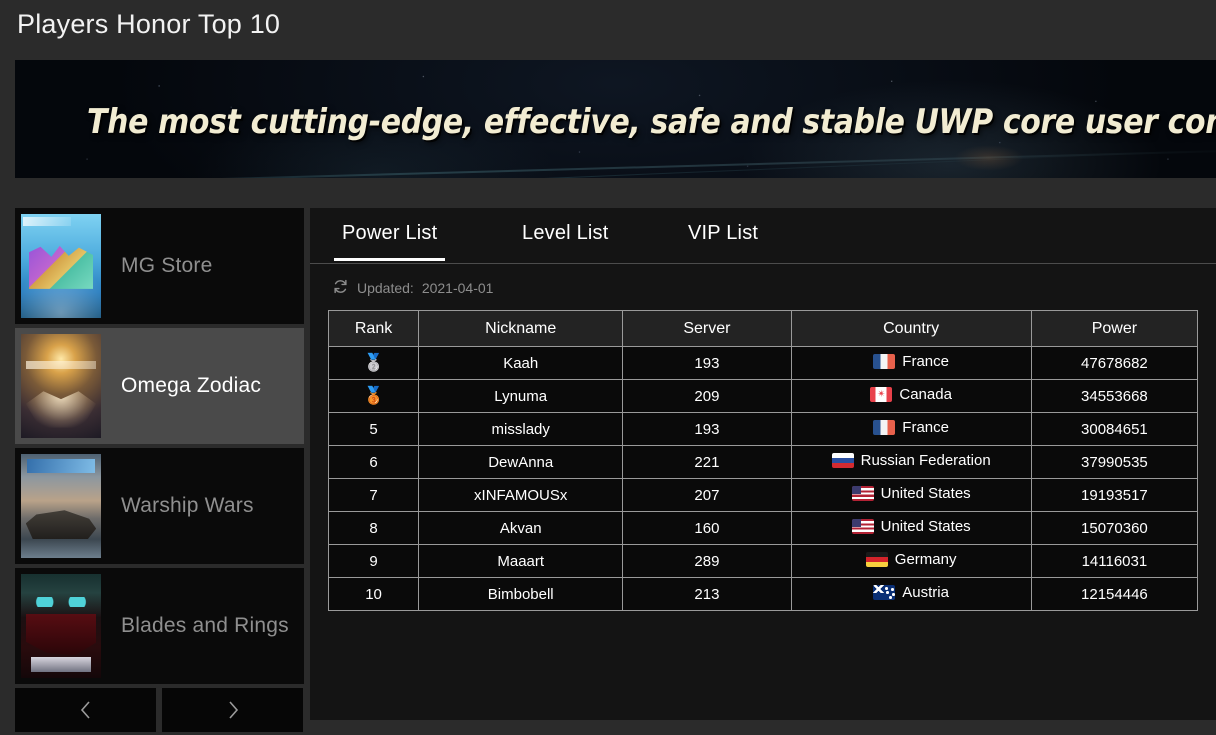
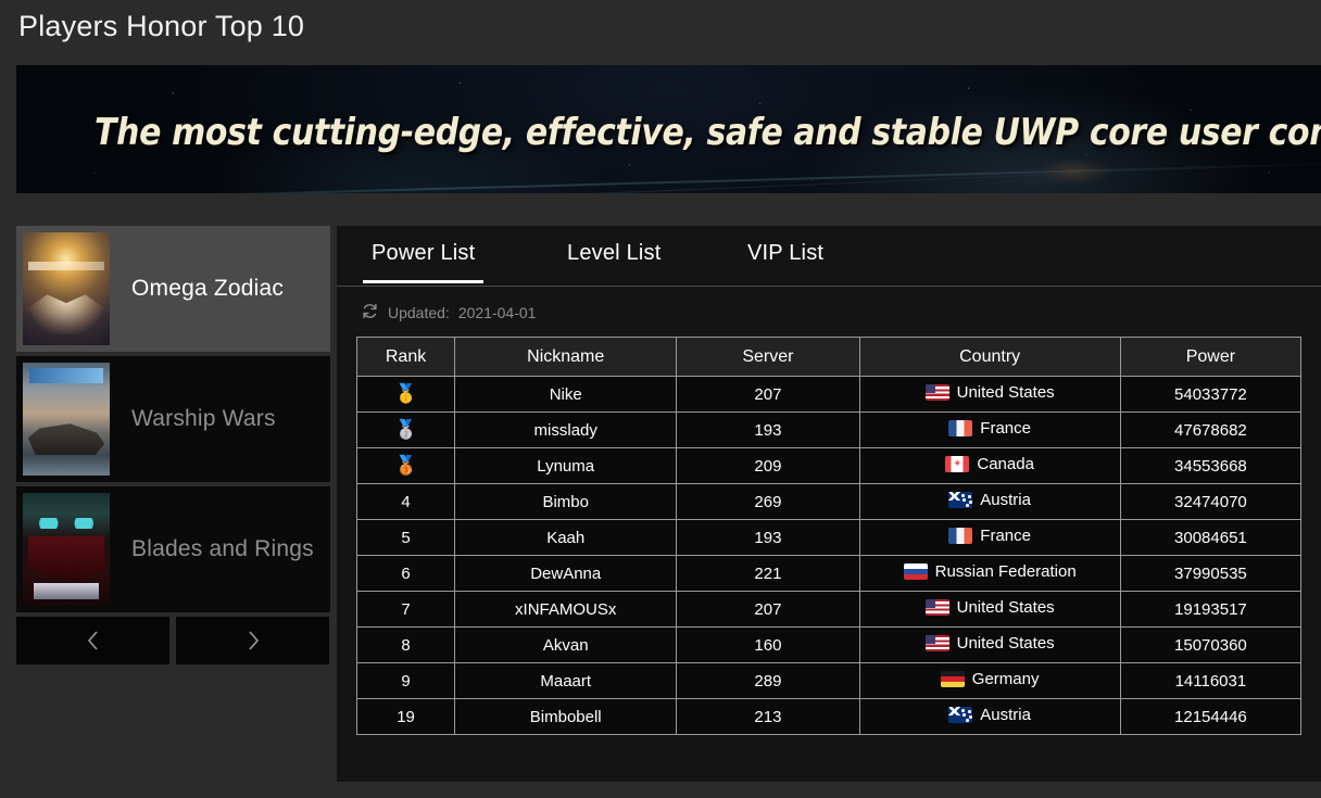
  Players Honor Top 10
  The most cutting-edge, effective, safe and stable UWP core user co
- MG Store
  Omega Zodiac
  Warship Wars
  Blades and Rings
  Power List
  Level List
  VIP List
  Updated:
  2021-04-01
  Rank	Nickname	Server	Country	Power
+ 🥇	Nike	207	United States	54033772
- 🥈	Kaah	193	France	47678682
+ 🥈	misslady	193	France	47678682
  🥉	Lynuma	209	Canada	34553668
+ 4	Bimbo	269	Austria	32474070
- 5	misslady	193	France	30084651
+ 5	Kaah	193	France	30084651
  6	DewAnna	221	Russian Federation	37990535
  7	xINFAMOUSx	207	United States	19193517
  8	Akvan	160	United States	15070360
  9	Maaart	289	Germany	14116031
- 10	Bimbobell	213	Austria	12154446
+ 19	Bimbobell	213	Austria	12154446
